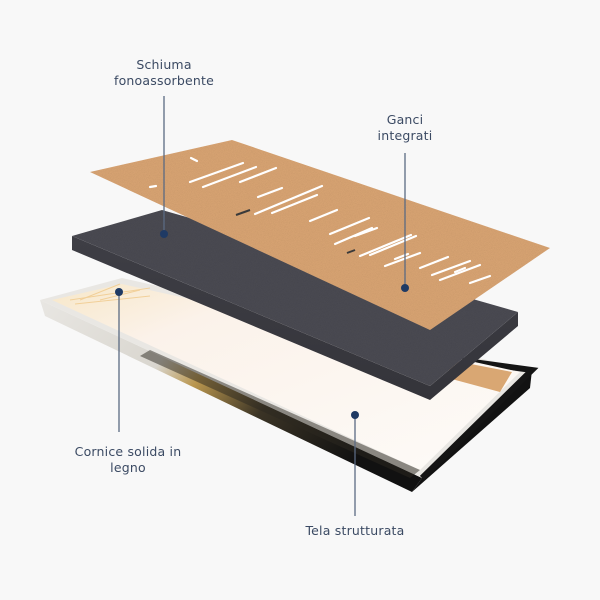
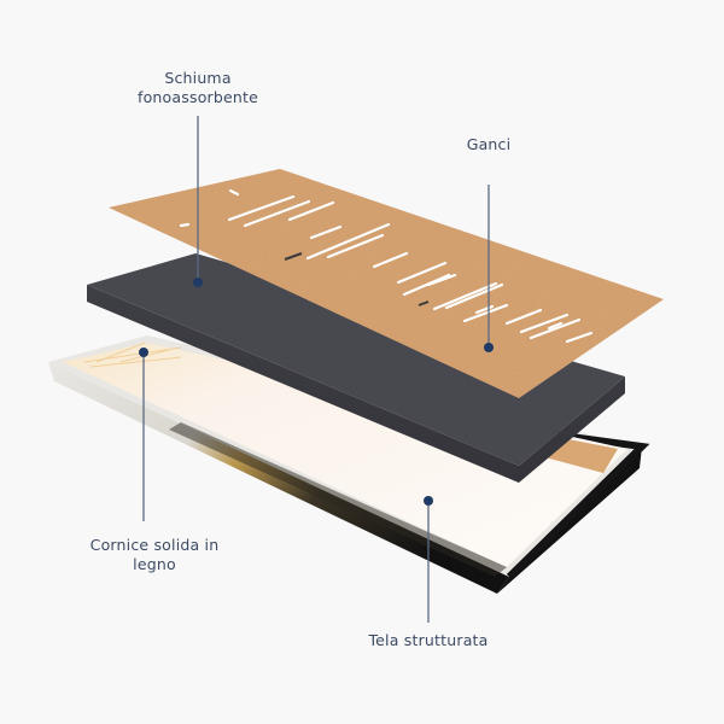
  Schiuma
  fonoassorbente
  Ganci
- integrati
  Cornice solida in
  legno
  Tela strutturata
